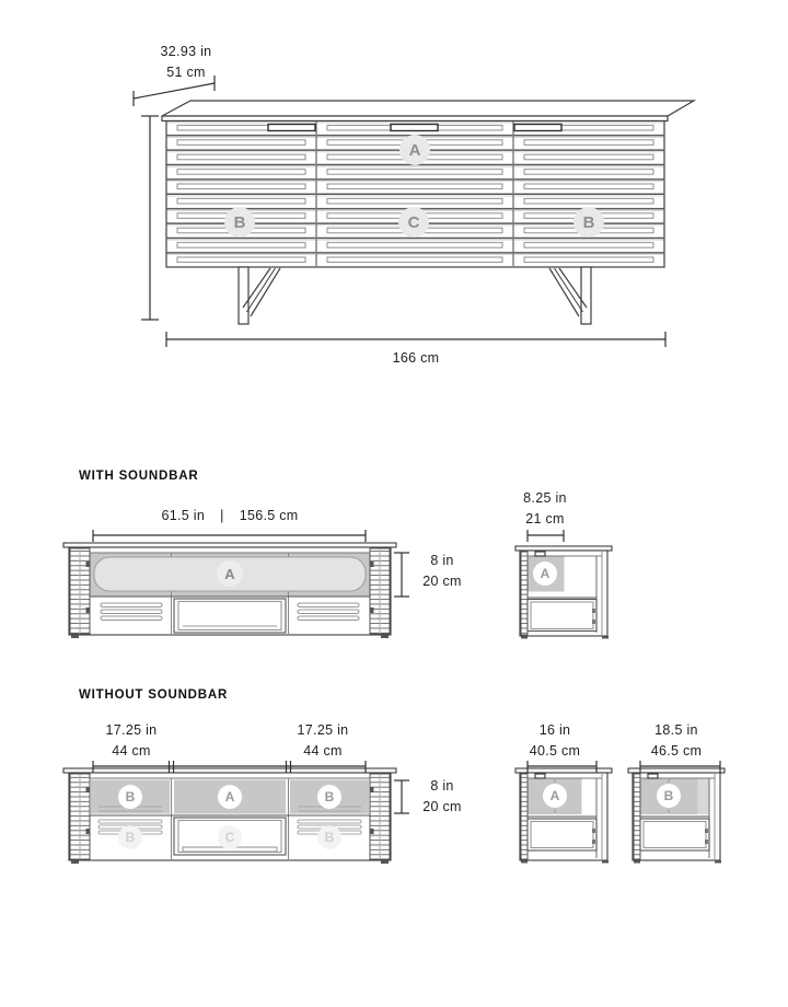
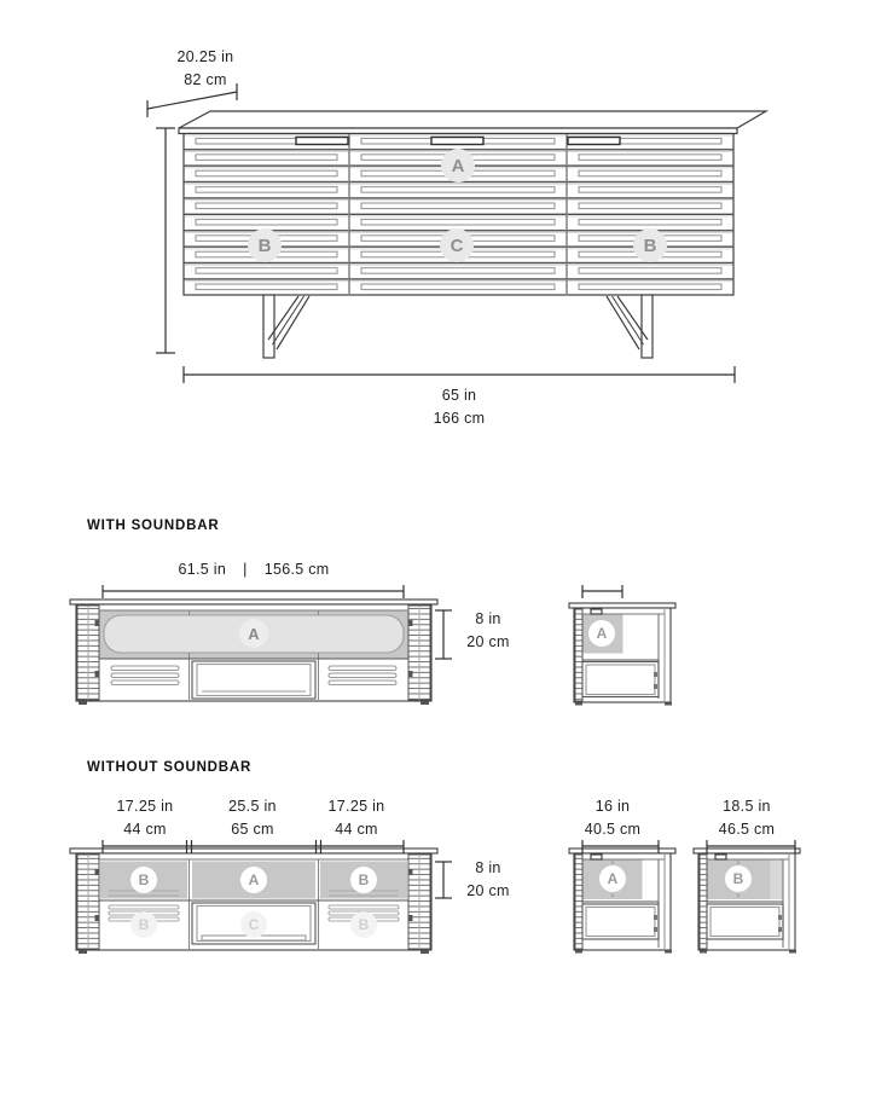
- 32.93 in
+ 20.25 in
- 51 cm
+ 82 cm
+ 65 in
  166 cm
  WITH SOUNDBAR
  61.5 in
  |
  156.5 cm
  8 in
  20 cm
- 8.25 in
- 21 cm
  WITHOUT SOUNDBAR
  17.25 in
  44 cm
+ 25.5 in
+ 65 cm
  17.25 in
  44 cm
  8 in
  20 cm
  16 in
  40.5 cm
  18.5 in
  46.5 cm
  A
  B
  C
  B
  A
  A
  B
  A
  B
  B
  C
  B
  A
  B
